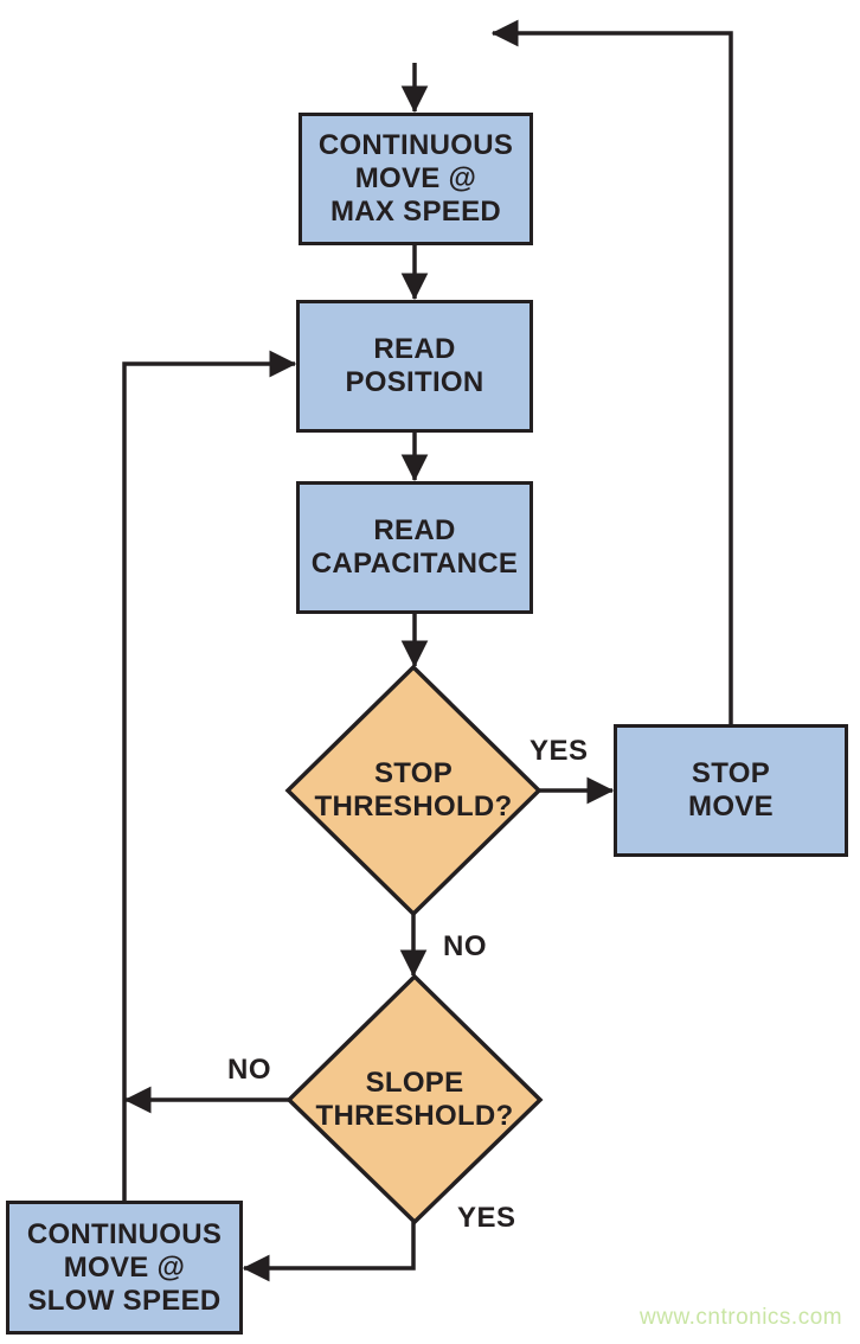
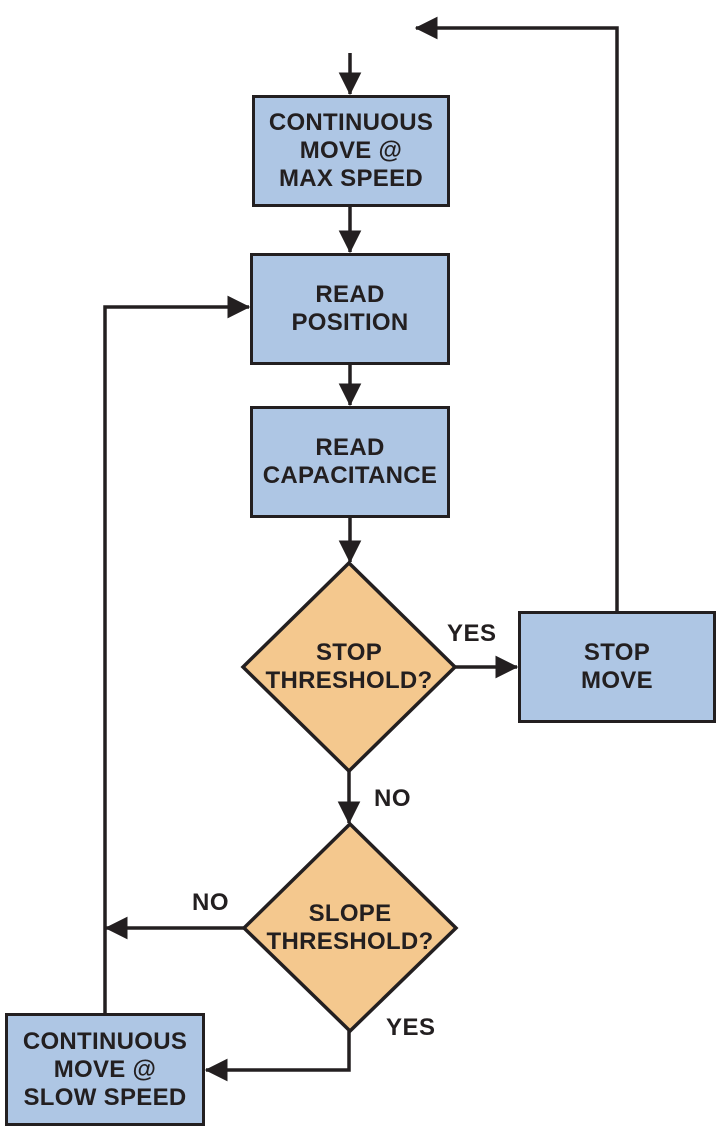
  CONTINUOUS
  MOVE @
  MAX SPEED
  READ
  POSITION
  READ
  CAPACITANCE
  STOP
  THRESHOLD?
  STOP
  MOVE
  SLOPE
  THRESHOLD?
  CONTINUOUS
  MOVE @
  SLOW SPEED
  YES
  NO
  NO
  YES
- www.cntronics.com
